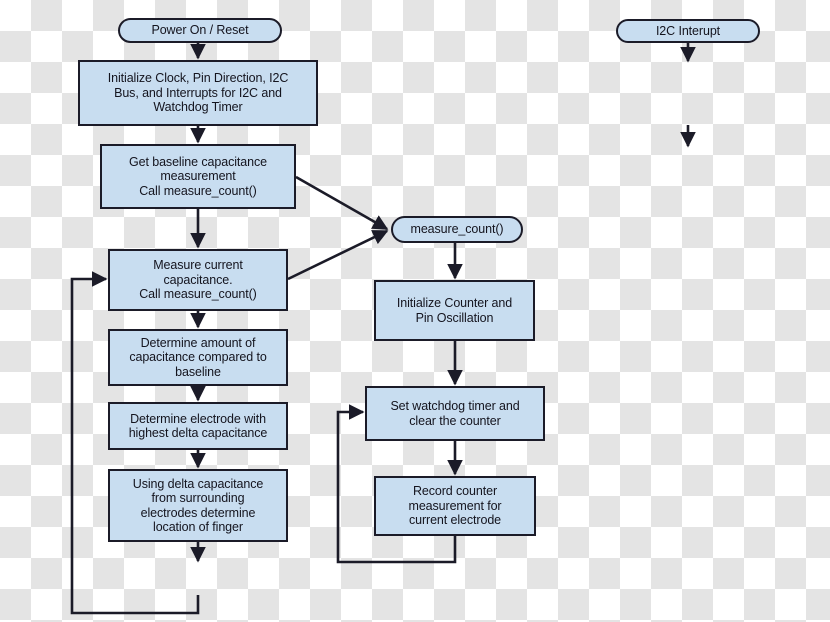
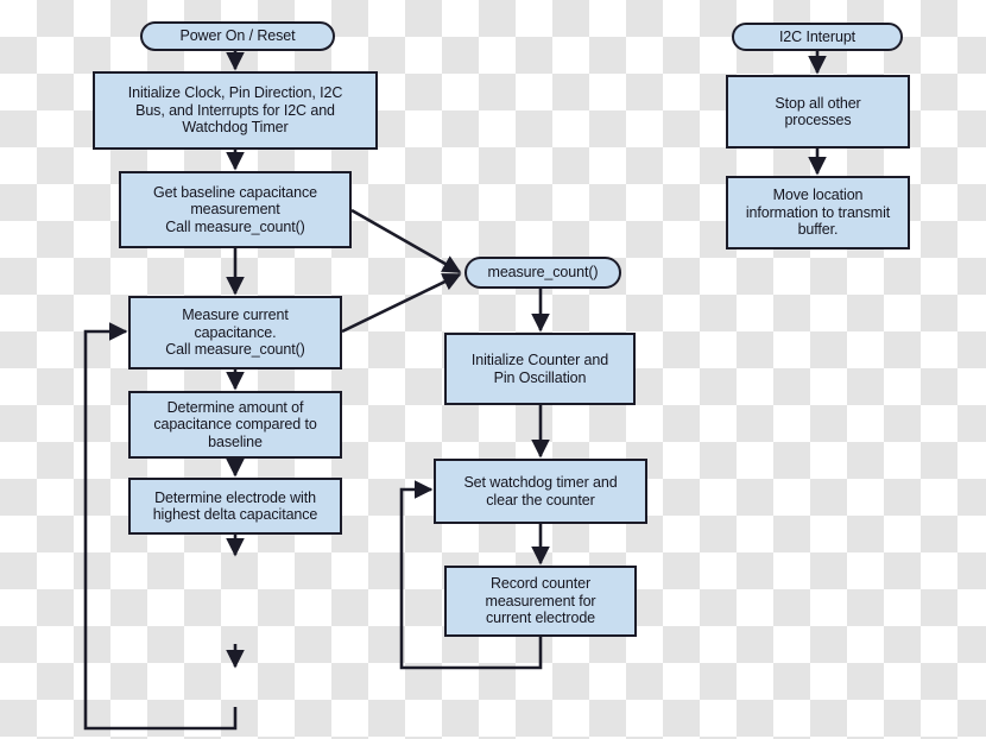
  Power On / Reset
  Initialize Clock, Pin Direction, I2C
  Bus, and Interrupts for I2C and
  Watchdog Timer
  Get baseline capacitance
  measurement
  Call measure_count()
  Measure current
  capacitance.
  Call measure_count()
  Determine amount of
  capacitance compared to
  baseline
  Determine electrode with
  highest delta capacitance
- Using delta capacitance
- from surrounding
- electrodes determine
- location of finger
  measure_count()
  Initialize Counter and
  Pin Oscillation
  Set watchdog timer and
  clear the counter
  Record counter
  measurement for
  current electrode
  I2C Interupt
+ Stop all other
+ processes
+ Move location
+ information to transmit
+ buffer.
